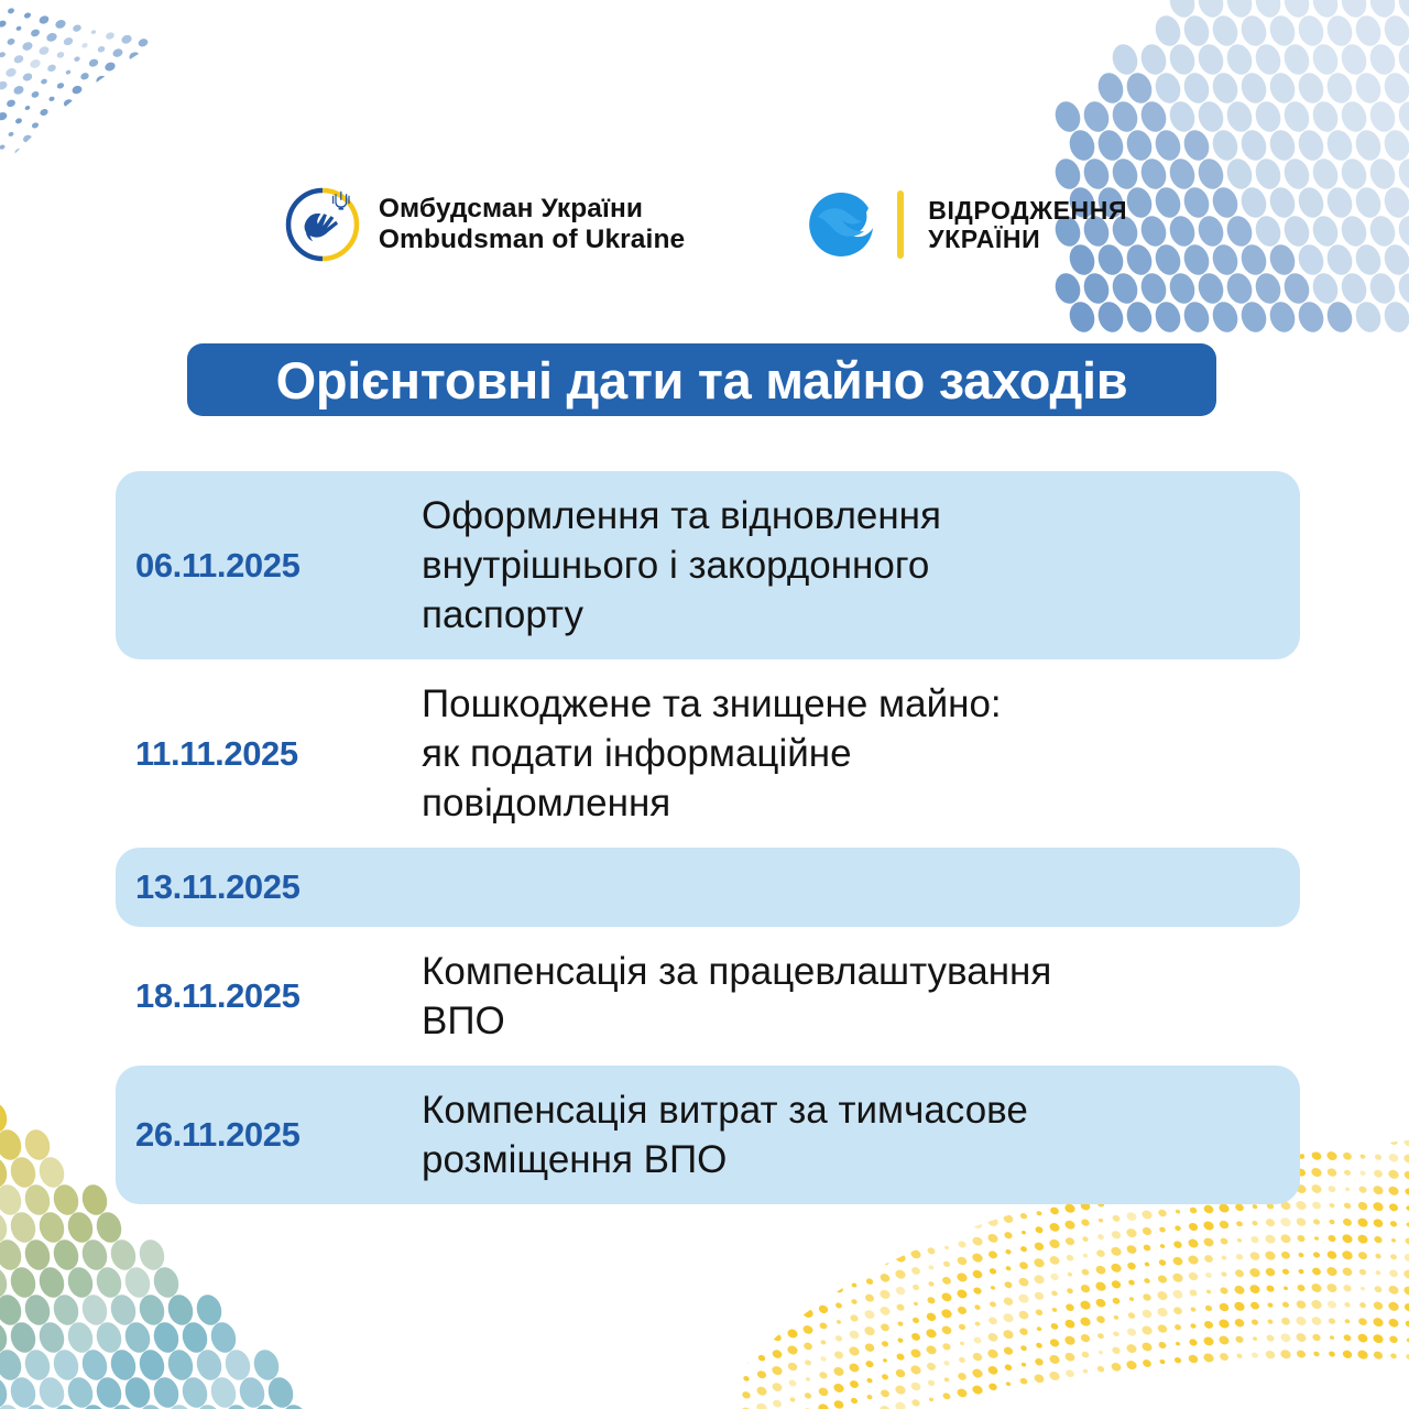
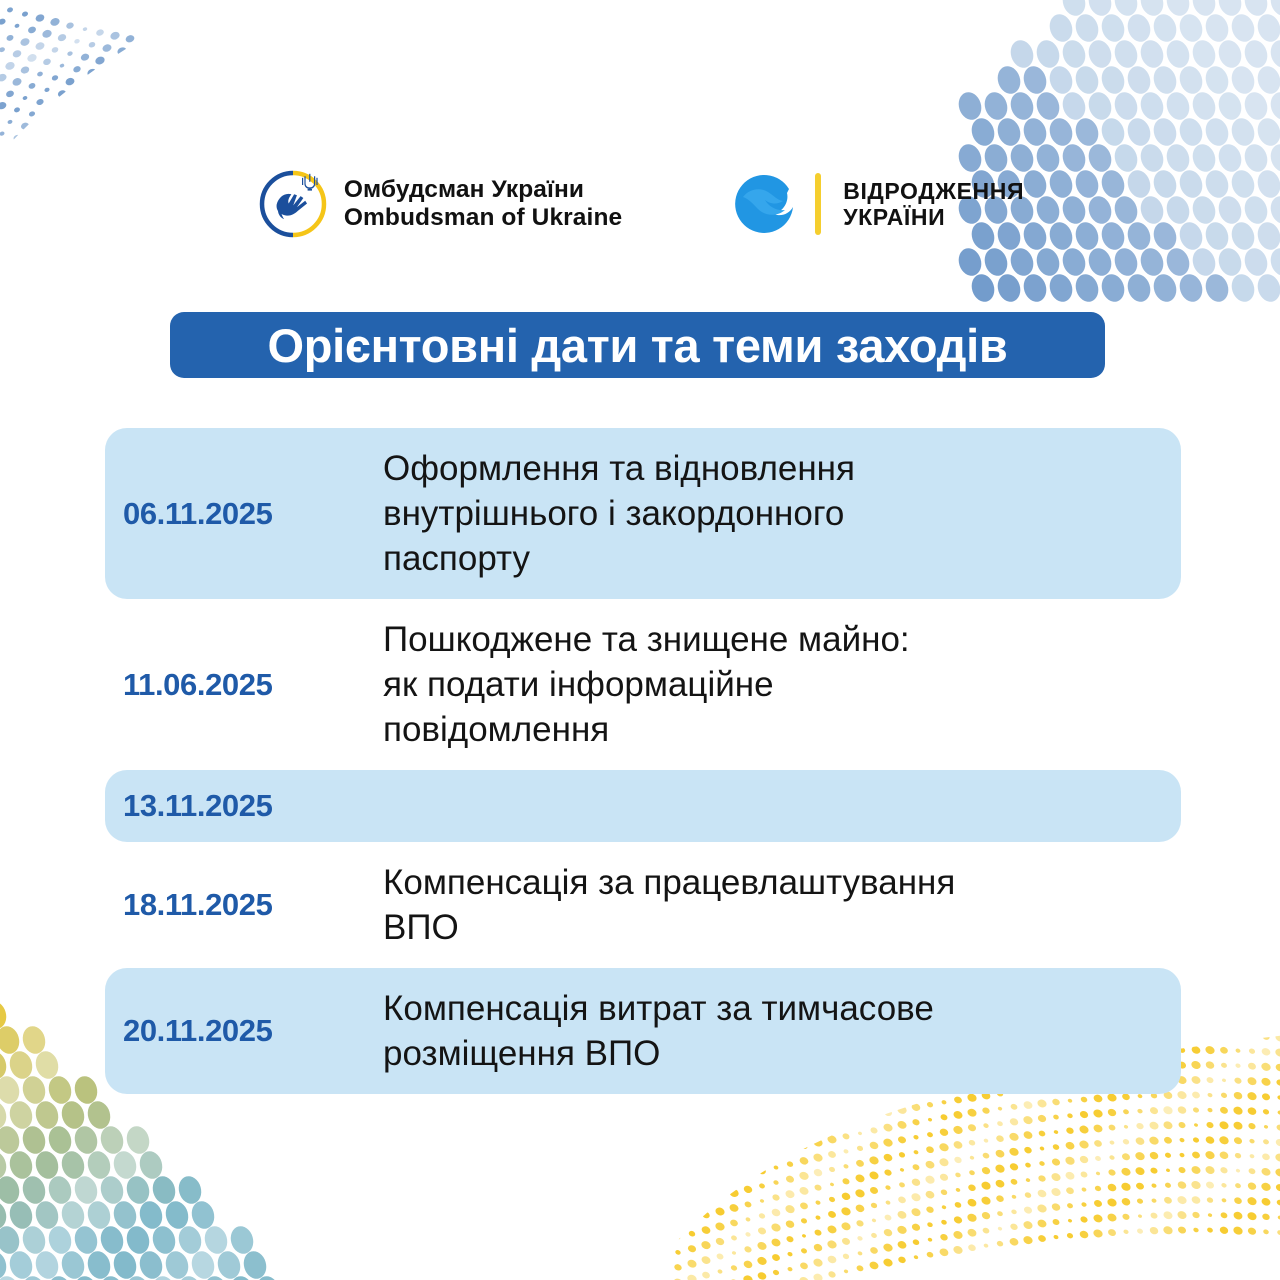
  Омбудсман України
  Ombudsman of Ukraine
  ВІДРОДЖЕННЯ
  УКРАЇНИ
- Орієнтовні дати та майно заходів
+ Орієнтовні дати та теми заходів
  06.11.2025
  Оформлення та відновлення
  внутрішнього і закордонного
  паспорту
- 11.11.2025
+ 11.06.2025
  Пошкоджене та знищене майно:
  як подати інформаційне
  повідомлення
  13.11.2025
  18.11.2025
  Компенсація за працевлаштування
  ВПО
- 26.11.2025
+ 20.11.2025
  Компенсація витрат за тимчасове
  розміщення ВПО
